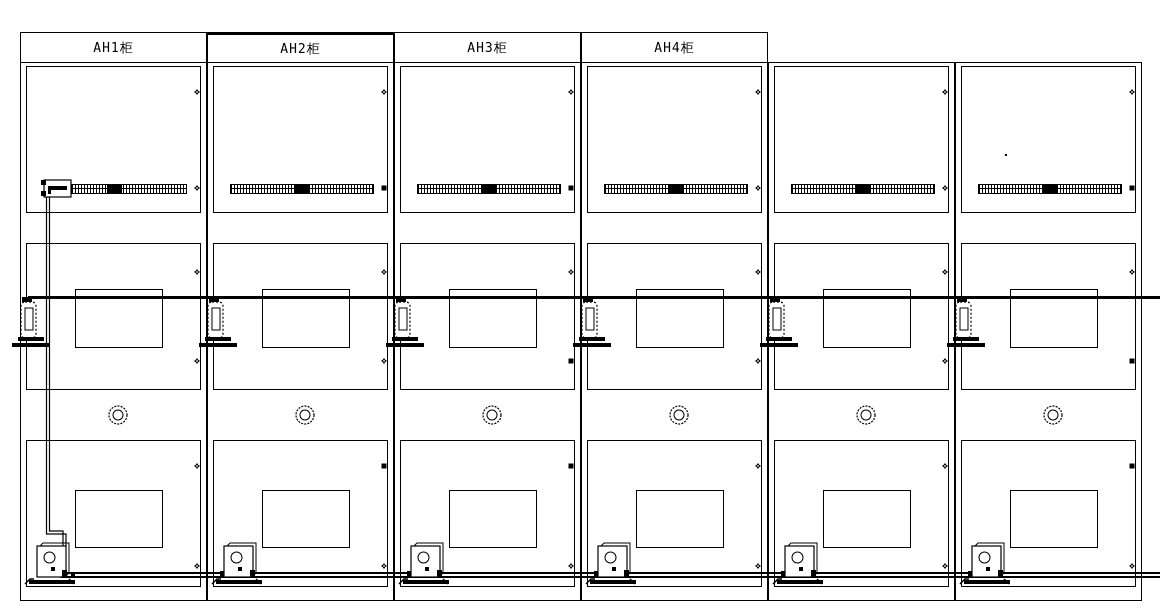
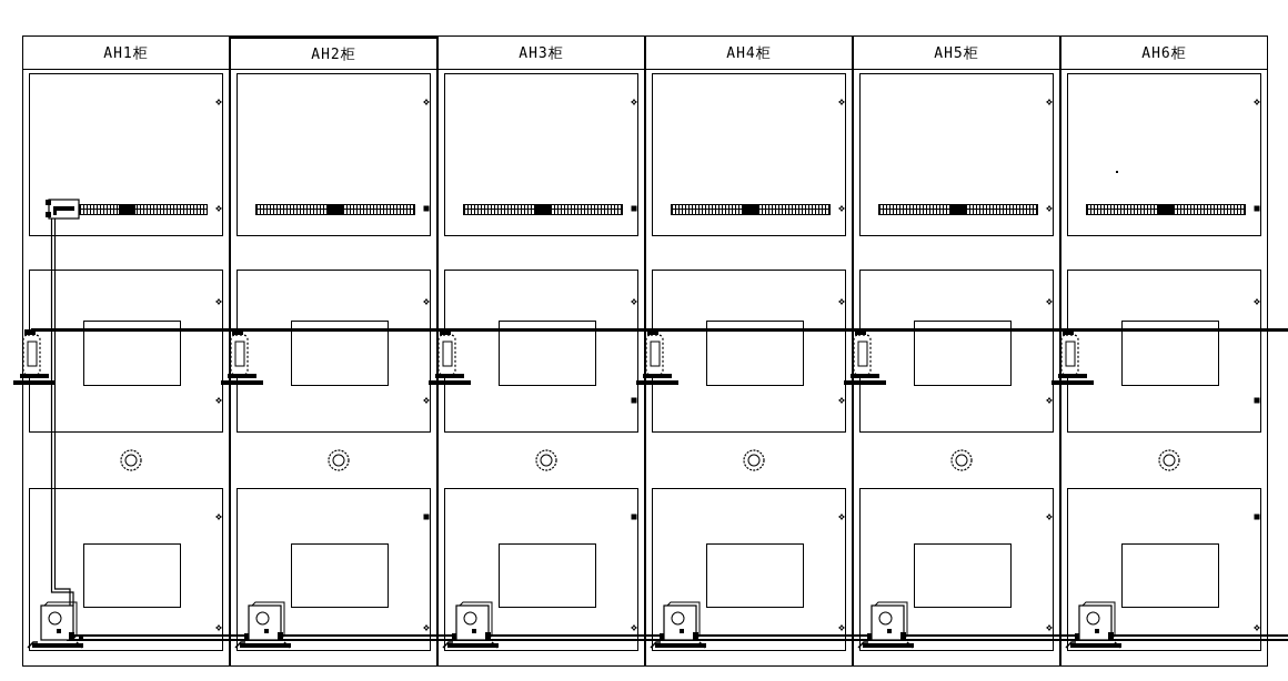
  AH1柜
  AH2柜
  AH3柜
  AH4柜
+ AH5柜
+ AH6柜
